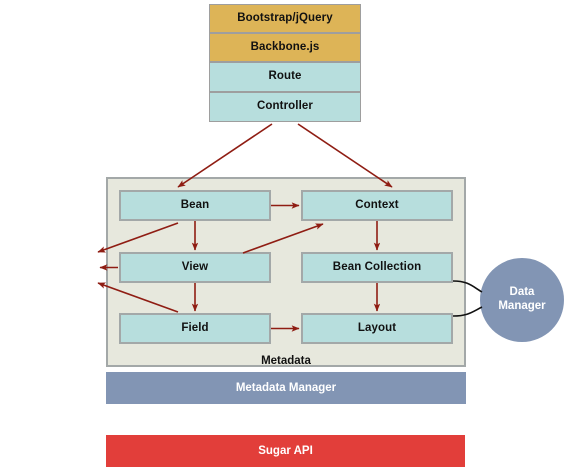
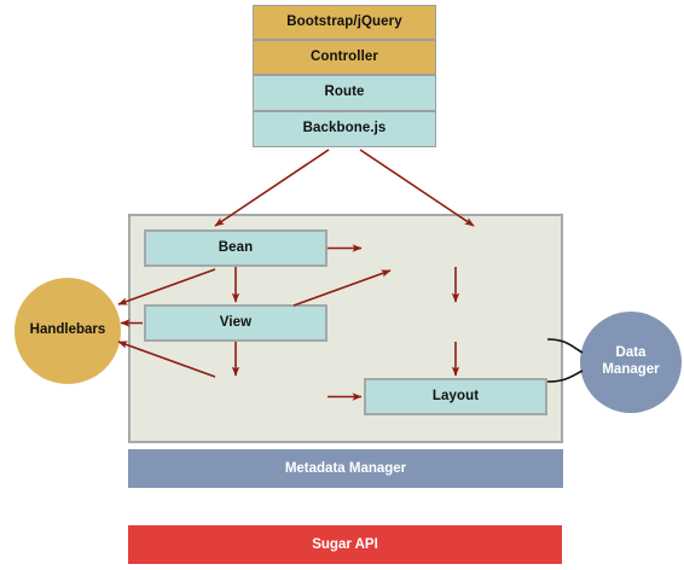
  Bootstrap/jQuery
- Backbone.js
+ Controller
  Route
- Controller
+ Backbone.js
- Metadata
  Bean
  View
- Field
- Context
- Bean Collection
  Layout
+ Handlebars
  Data
  Manager
  Metadata Manager
  Sugar API
